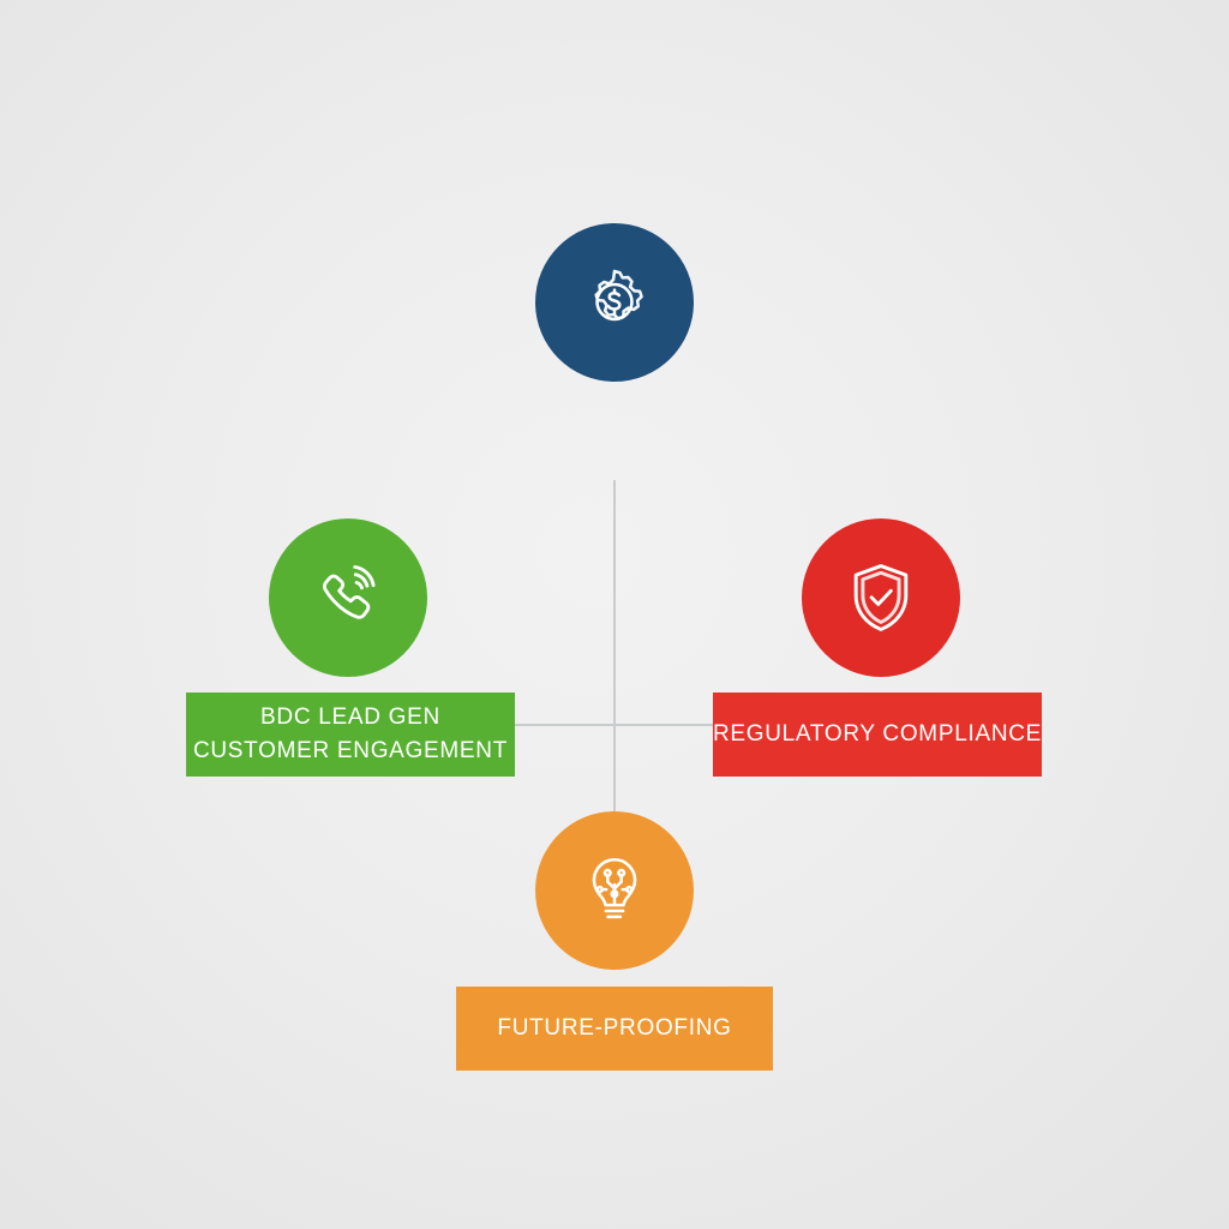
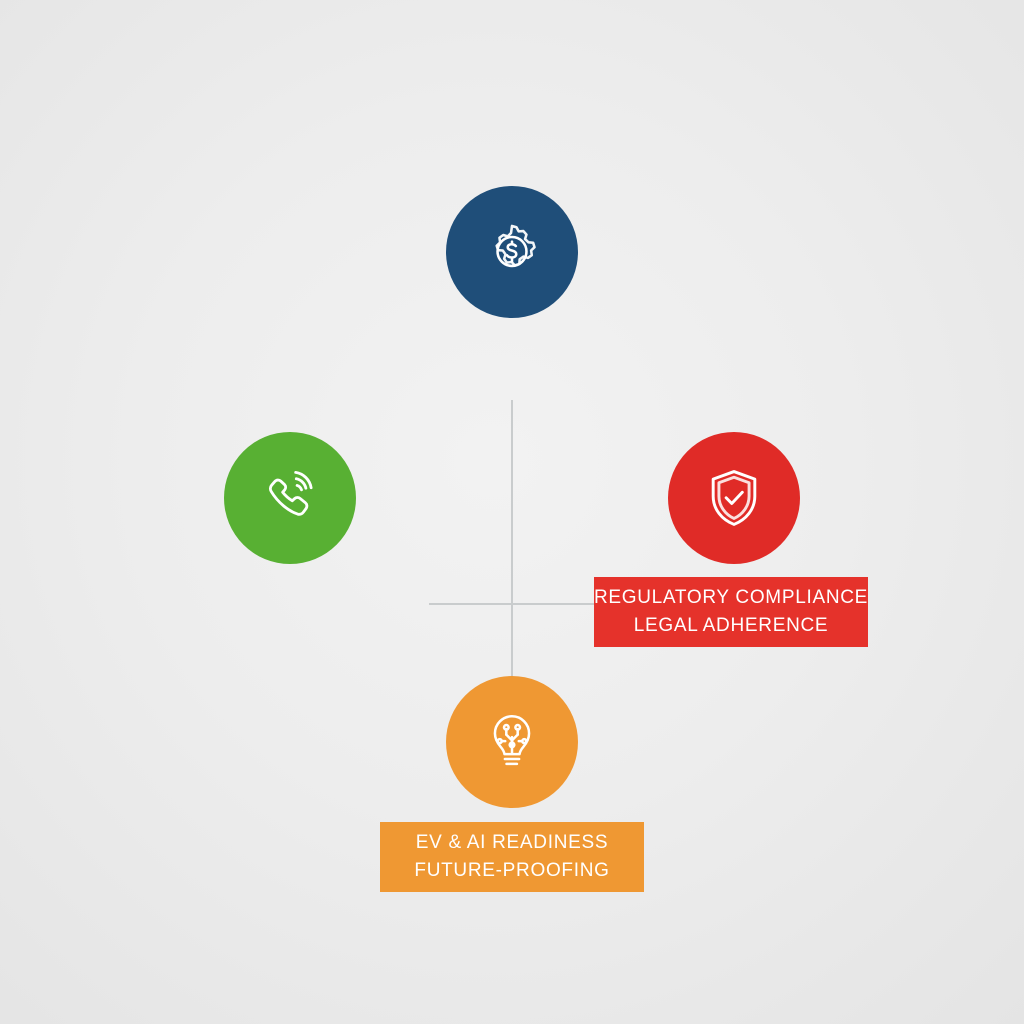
- BDC LEAD GEN
- CUSTOMER ENGAGEMENT
  REGULATORY COMPLIANCE
+ LEGAL ADHERENCE
+ EV & AI READINESS
  FUTURE-PROOFING
